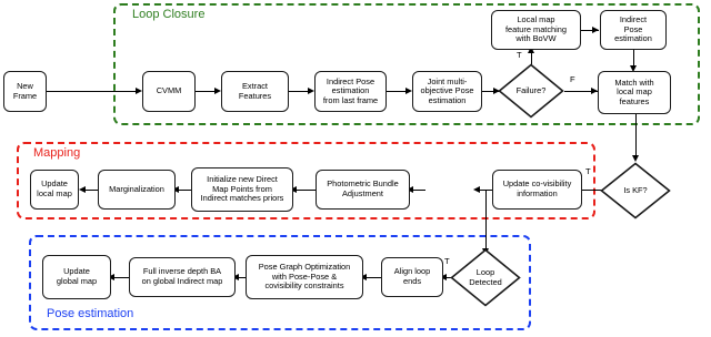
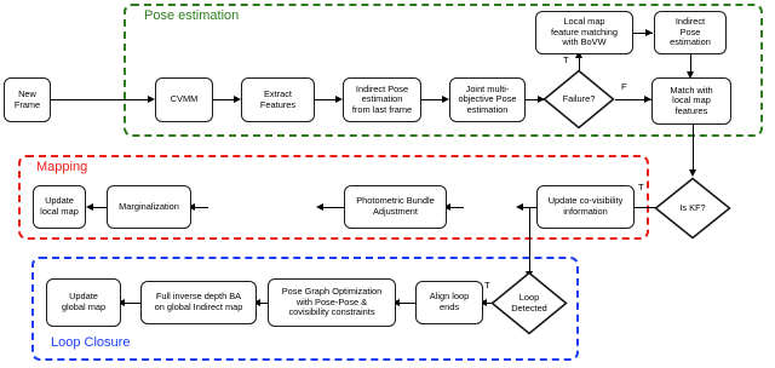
- Loop Closure
+ Pose estimation
  Mapping
- Pose estimation
+ Loop Closure
  F
  T
  T
  T
  New
  Frame
  CVMM
  Extract
  Features
  Indirect Pose
  estimation
  from last frame
  Joint multi-
  objective Pose
  estimation
  Local map
  feature matching
  with BoVW
  Indirect
  Pose
  estimation
  Match with
  local map
  features
  Update co-visibility
  information
  Photometric Bundle
  Adjustment
- Initialize new Direct
- Map Points from
- Indirect matches priors
  Marginalization
  Update
  local map
  Align loop
  ends
  Pose Graph Optimization
  with Pose-Pose &
  covisibility constraints
  Full inverse depth BA
  on global Indirect map
  Update
  global map
  Failure?
  Is KF?
  Loop
  Detected
